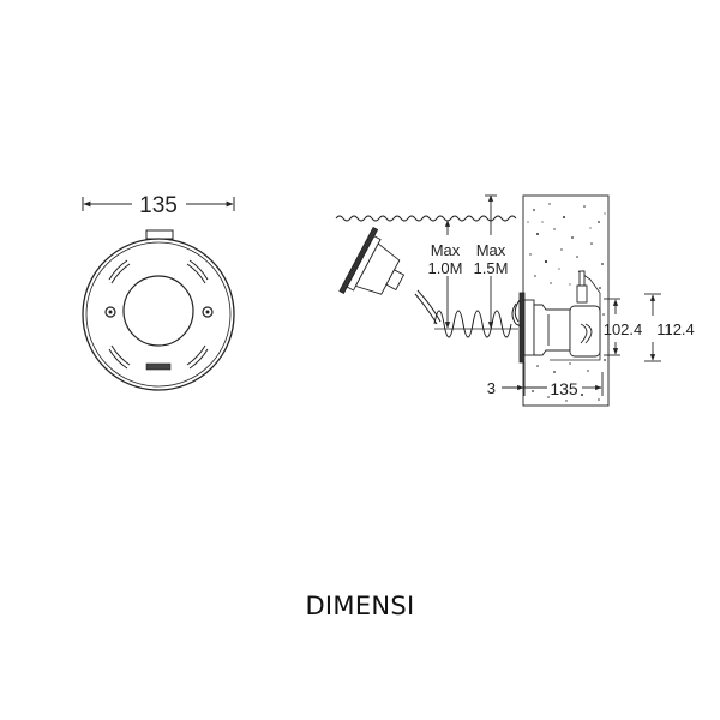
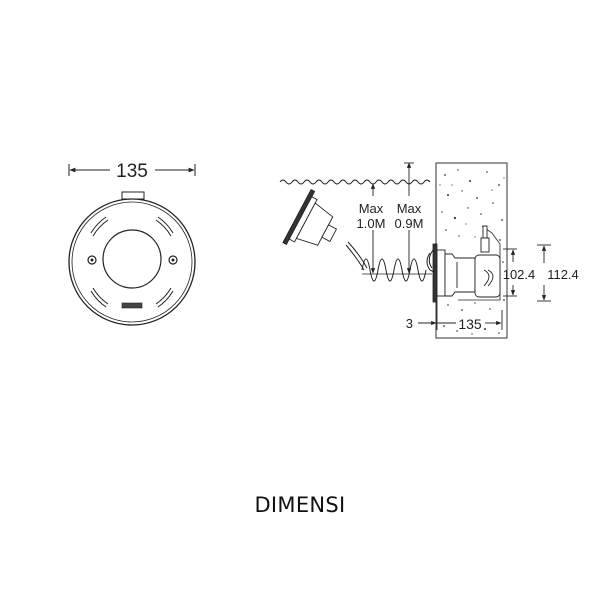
  135
  3
  135
  102.4
  112.4
  Max
  1.0M
  Max
- 1.5M
+ 0.9M
  DIMENSI
